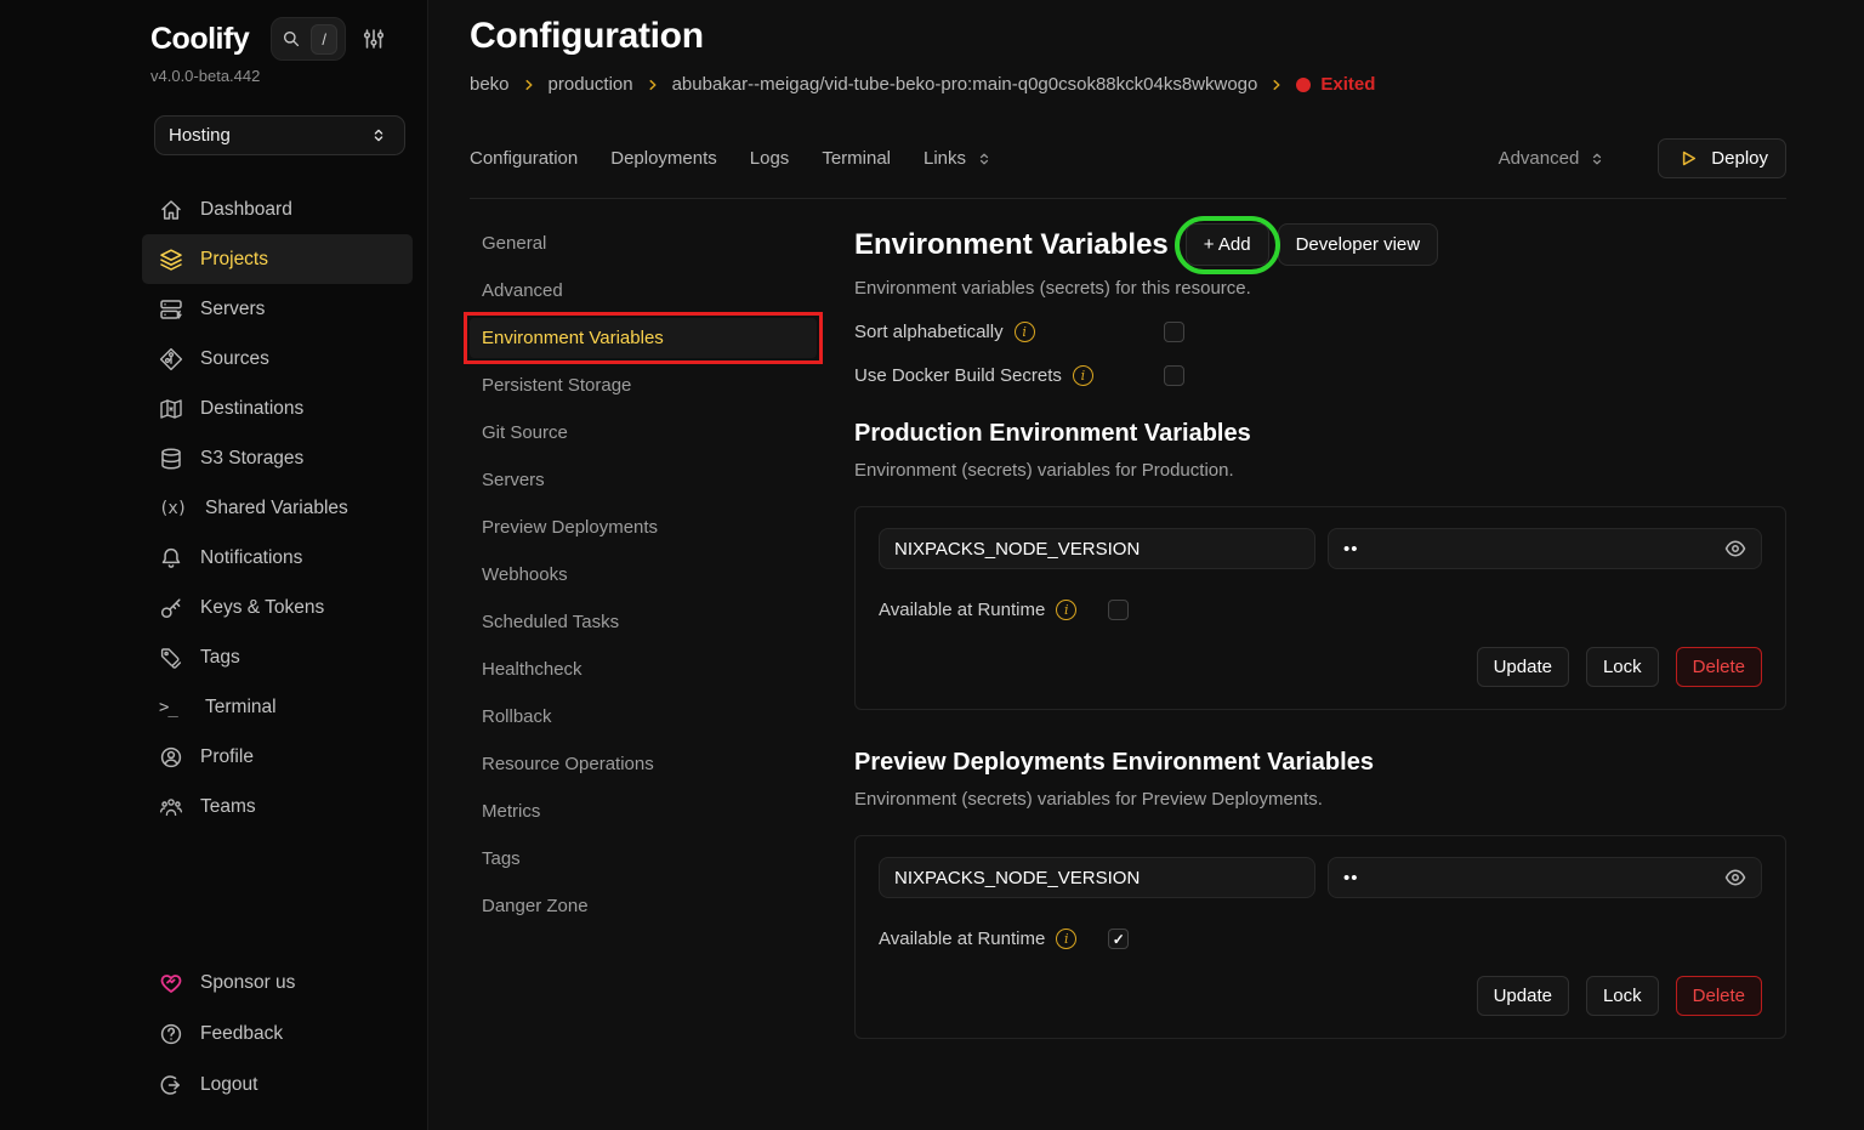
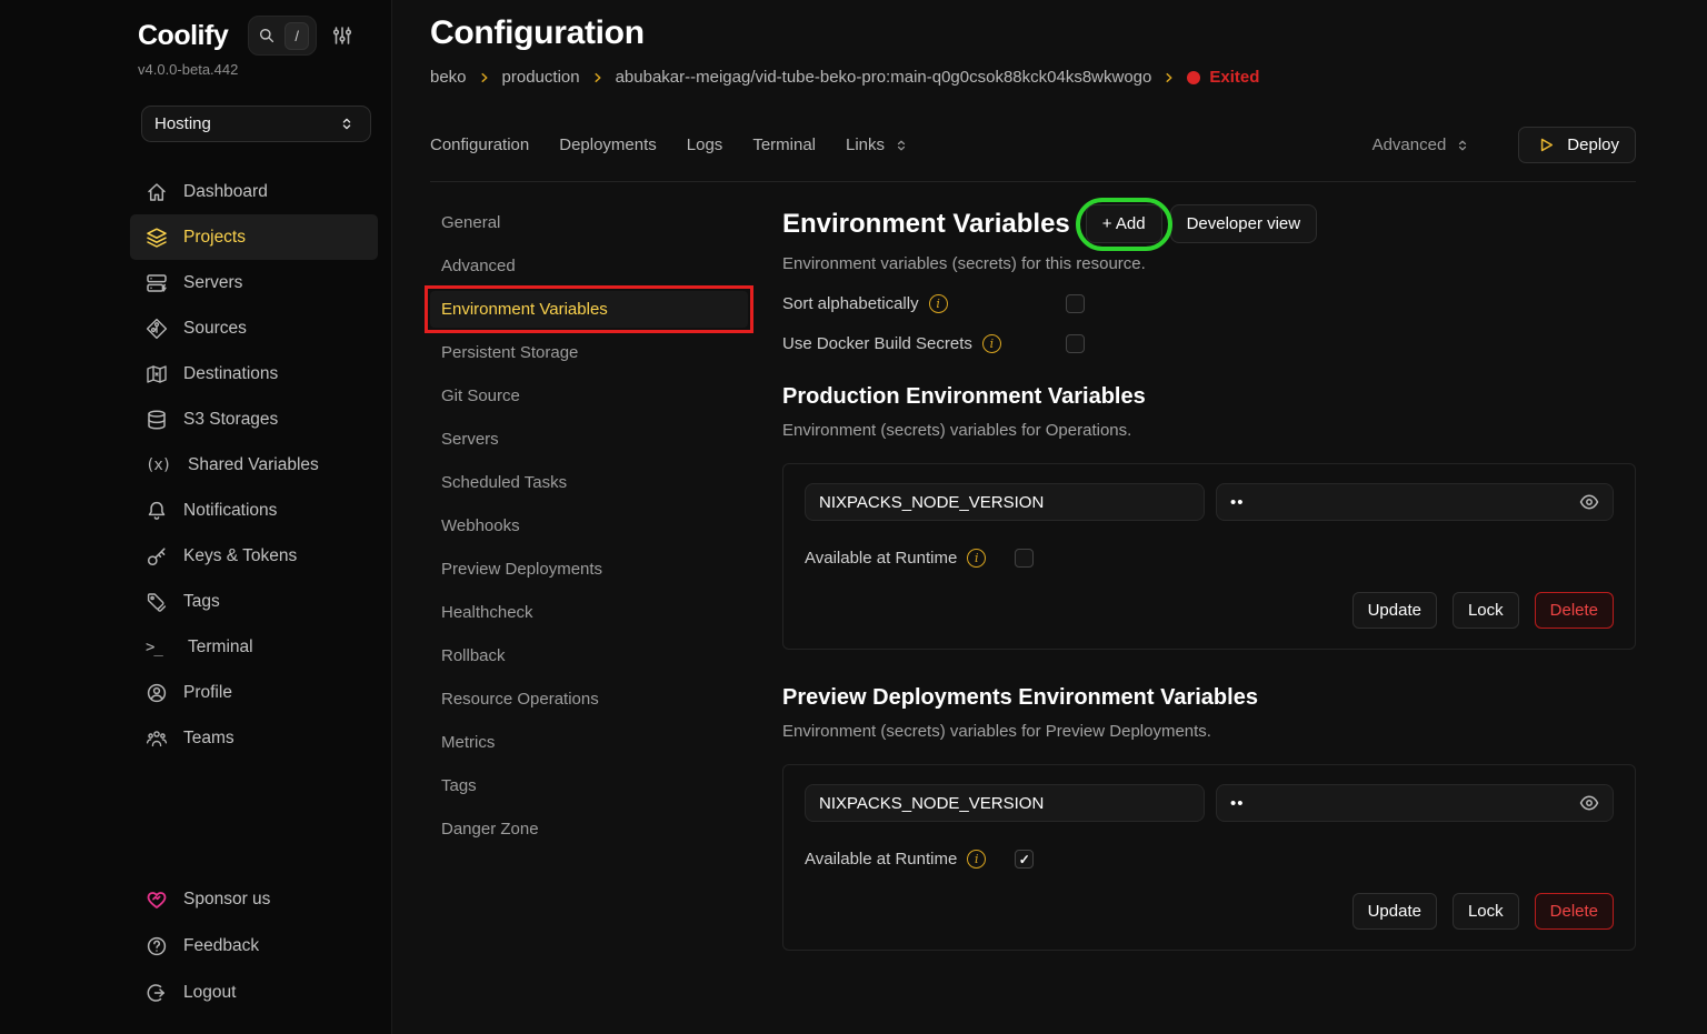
  Coolify
  /
  v4.0.0-beta.442
  Hosting
  Dashboard
  Projects
  Servers
  Sources
  Destinations
  S3 Storages
  (x)
  Shared Variables
  Notifications
  Keys & Tokens
  Tags
  >_
  Terminal
  Profile
  Teams
  Sponsor us
  Feedback
  Logout
  Configuration
  beko
  production
  abubakar--meigag/vid-tube-beko-pro:main-q0g0csok88kck04ks8wkwogo
  Exited
  Configuration
  Deployments
  Logs
  Terminal
  Links
  Advanced
  Deploy
  General
  Advanced
  Environment Variables
  Persistent Storage
  Git Source
  Servers
- Preview Deployments
+ Scheduled Tasks
  Webhooks
- Scheduled Tasks
+ Preview Deployments
  Healthcheck
  Rollback
  Resource Operations
  Metrics
  Tags
  Danger Zone
  Environment Variables
  + Add
  Developer view
  Environment variables (secrets) for this resource.
  Sort alphabetically
  i
  Use Docker Build Secrets
  i
  Production Environment Variables
- Environment (secrets) variables for Production.
+ Environment (secrets) variables for Operations.
  NIXPACKS_NODE_VERSION
  ••
  Available at Runtime
  i
  Update
  Lock
  Delete
  Preview Deployments Environment Variables
  Environment (secrets) variables for Preview Deployments.
  NIXPACKS_NODE_VERSION
  ••
  Available at Runtime
  i
  ✓
  Update
  Lock
  Delete
